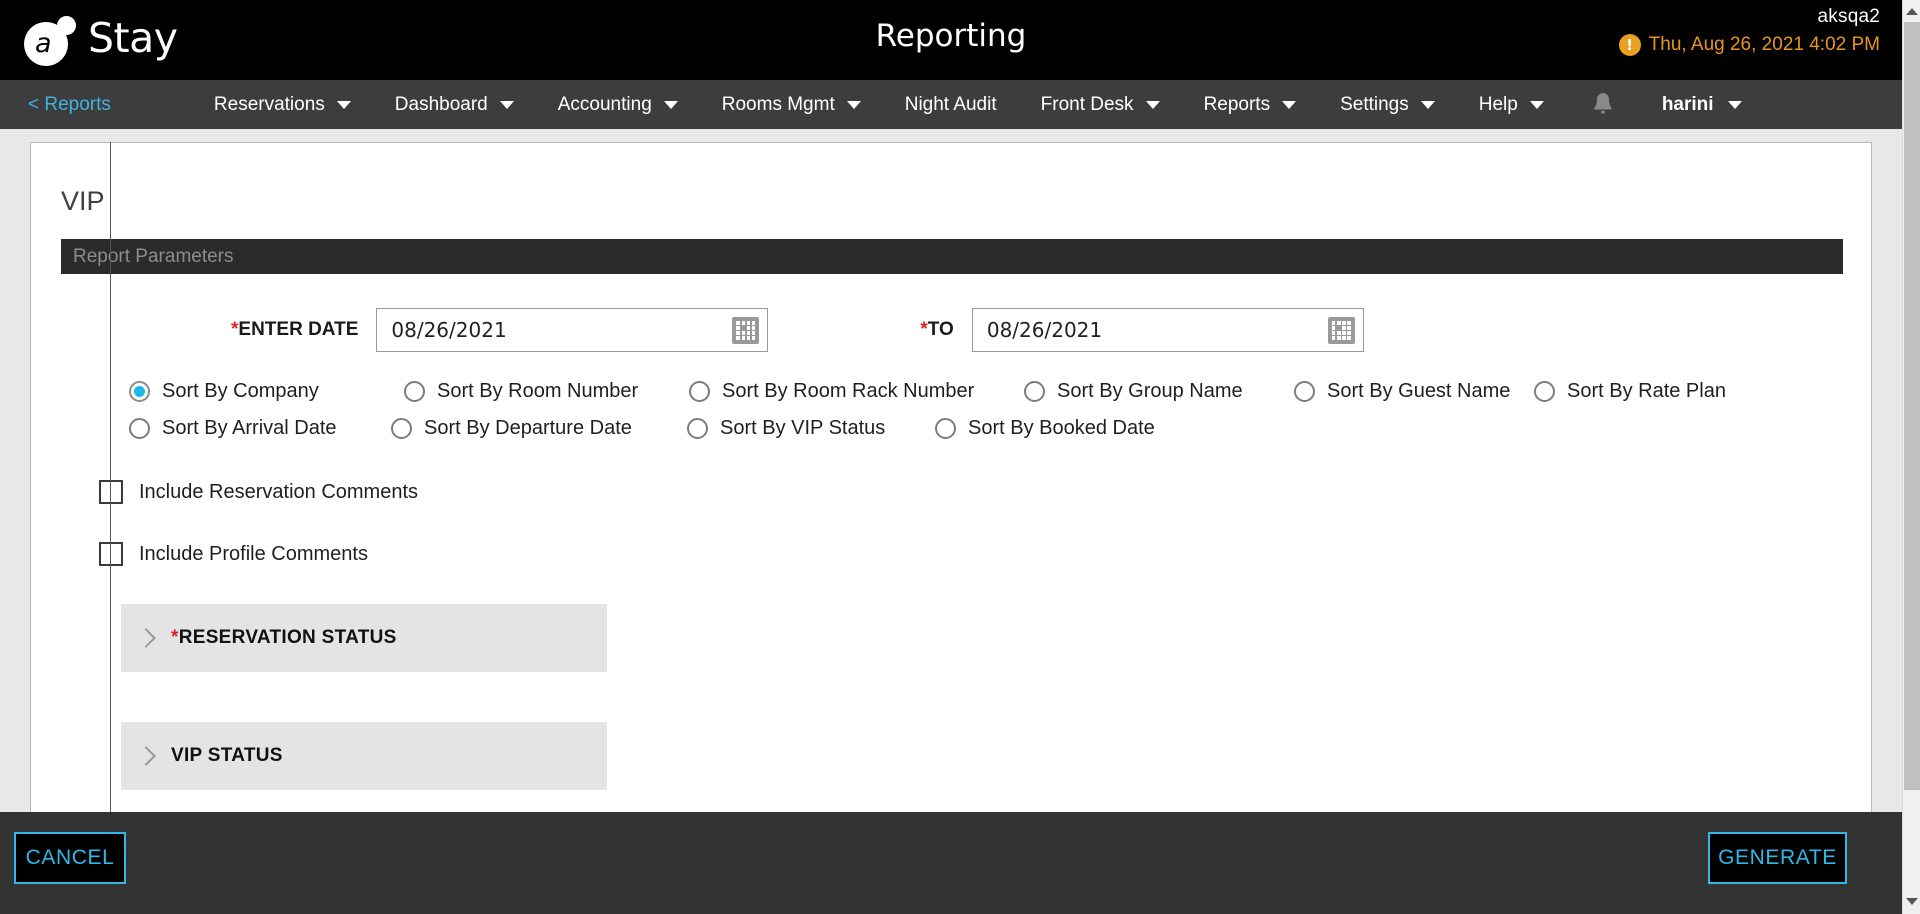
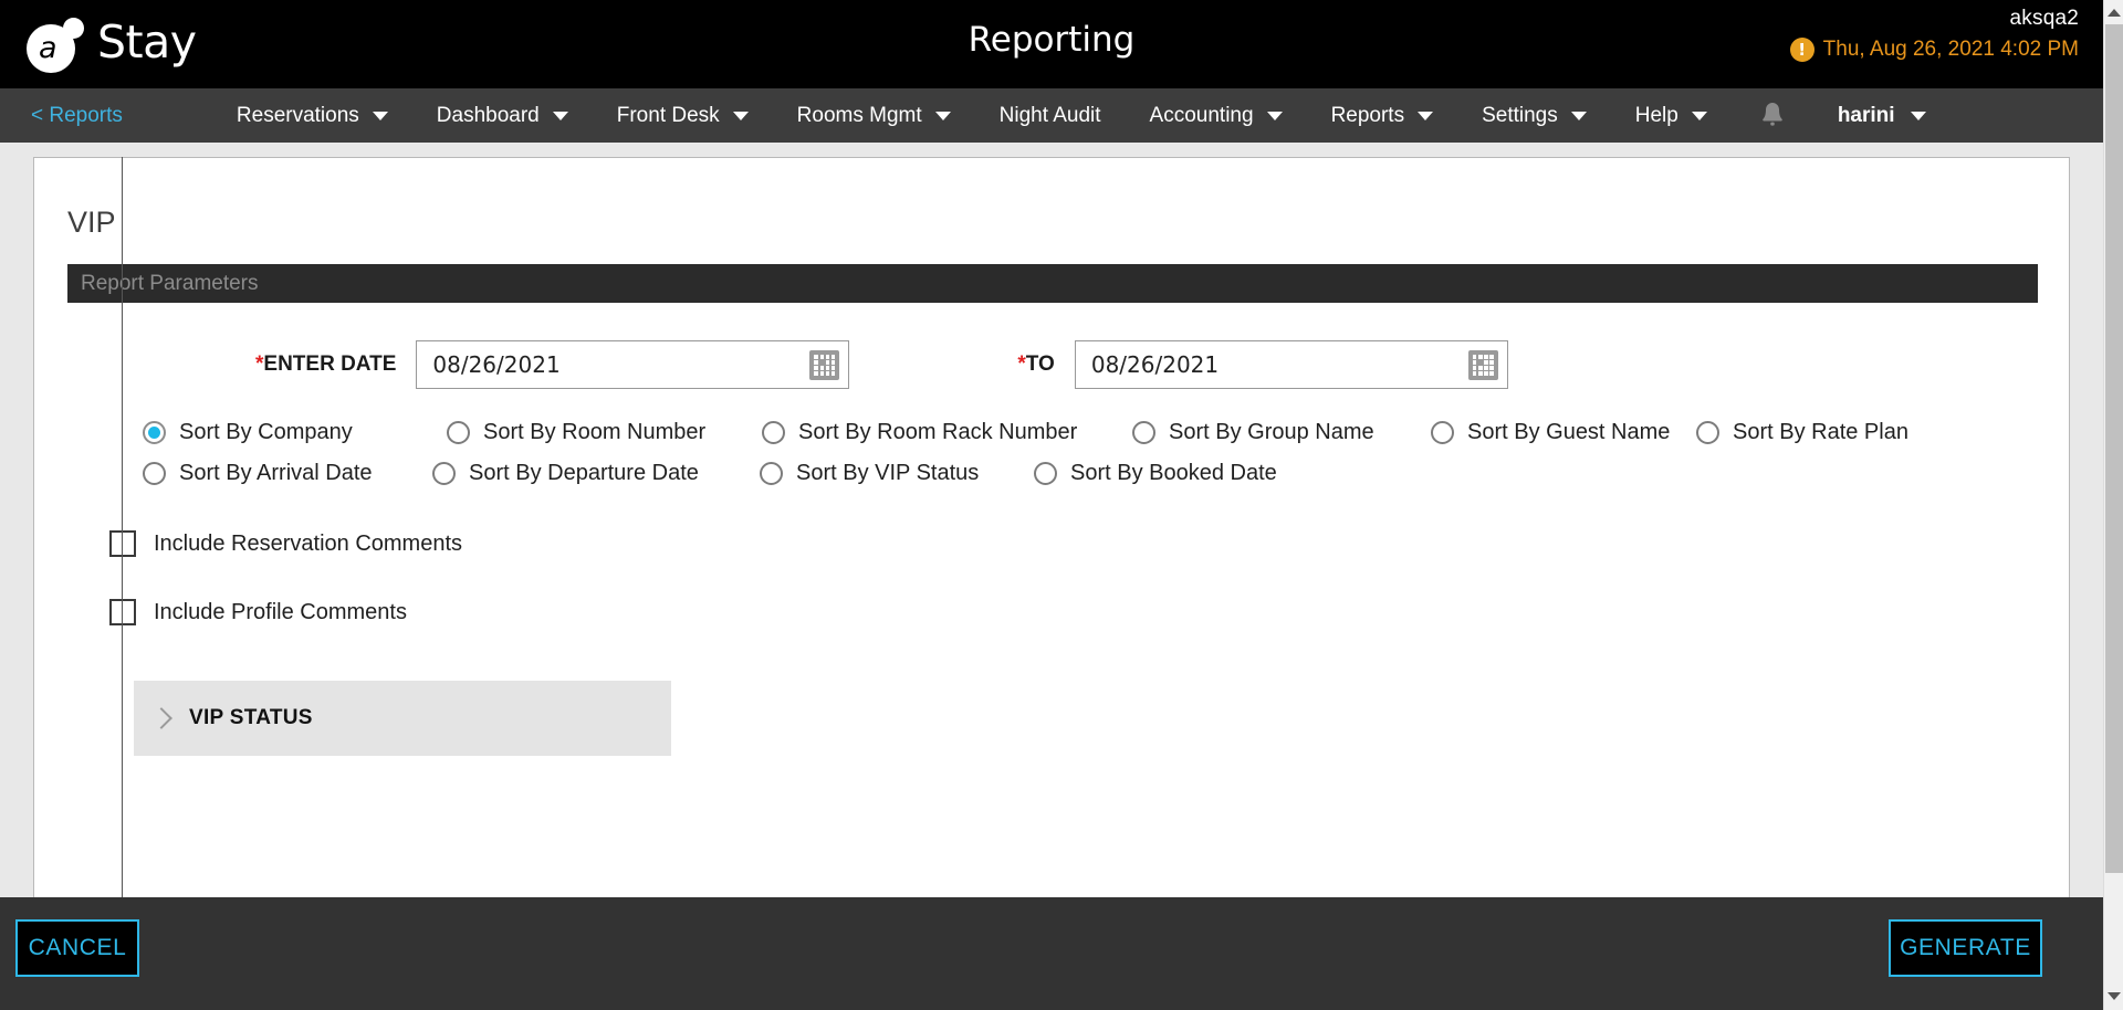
  a
  Stay
  Reporting
  aksqa2
  !
  Thu, Aug 26, 2021 4:02 PM
  < Reports
  Reservations
  Dashboard
- Accounting
+ Front Desk
  Rooms Mgmt
  Night Audit
- Front Desk
+ Accounting
  Reports
  Settings
  Help
  harini
  VIP
  Report Parameters
  *ENTER DATE
  08/26/2021
  *TO
  08/26/2021
  Sort By Company
  Sort By Room Number
  Sort By Room Rack Number
  Sort By Group Name
  Sort By Guest Name
  Sort By Rate Plan
  Sort By Arrival Date
  Sort By Departure Date
  Sort By VIP Status
  Sort By Booked Date
  Include Reservation Comments
  Include Profile Comments
- *RESERVATION STATUS
  VIP STATUS
  CANCEL
  GENERATE
